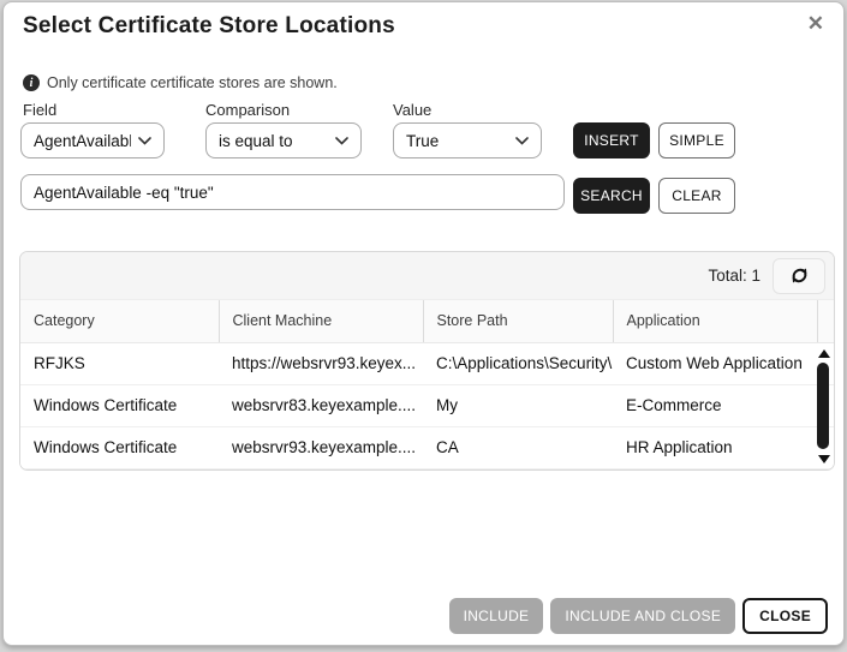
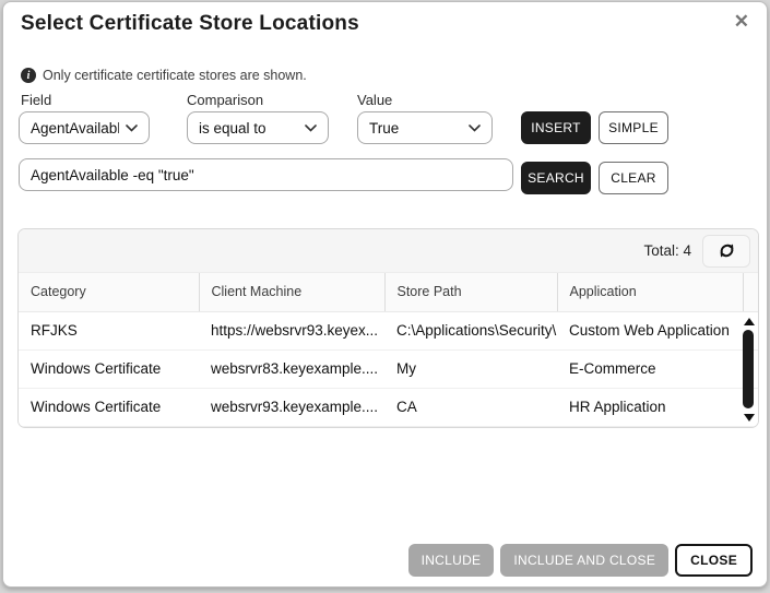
  Select Certificate Store Locations
  ✕
  i
  Only certificate certificate stores are shown.
  Field
  Comparison
  Value
  AgentAvailabl
  is equal to
  True
  INSERT
  SIMPLE
  AgentAvailable -eq "true"
  SEARCH
  CLEAR
- Total: 1
+ Total: 4
  Category	Client Machine	Store Path	Application
  RFJKS	https://websrvr93.keyex...	C:\Applications\Security\	Custom Web Application
  Windows Certificate	websrvr83.keyexample....	My	E-Commerce
  Windows Certificate	websrvr93.keyexample....	CA	HR Application
  INCLUDE
  INCLUDE AND CLOSE
  CLOSE
